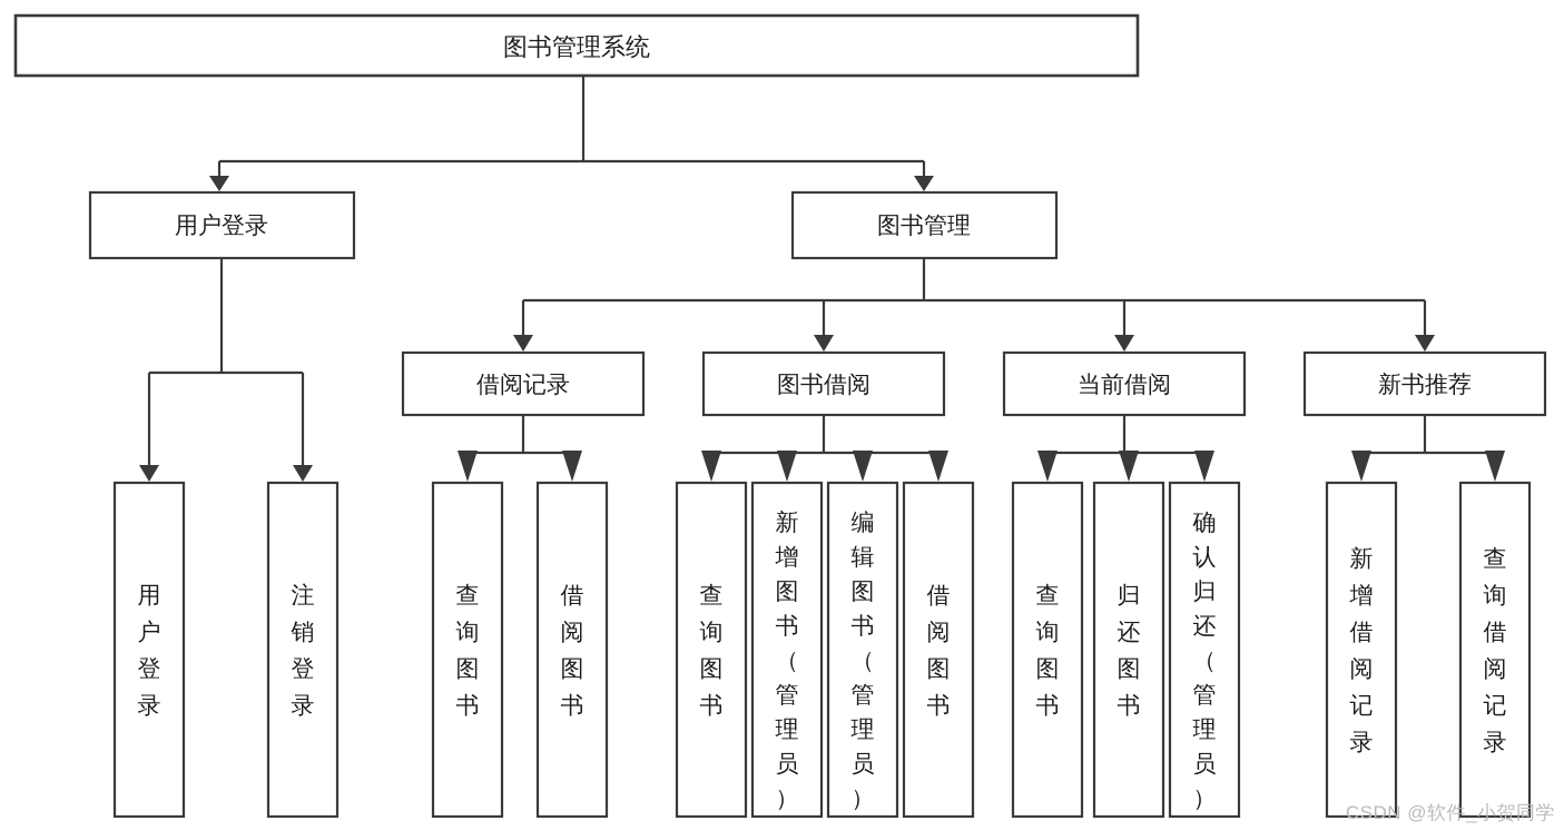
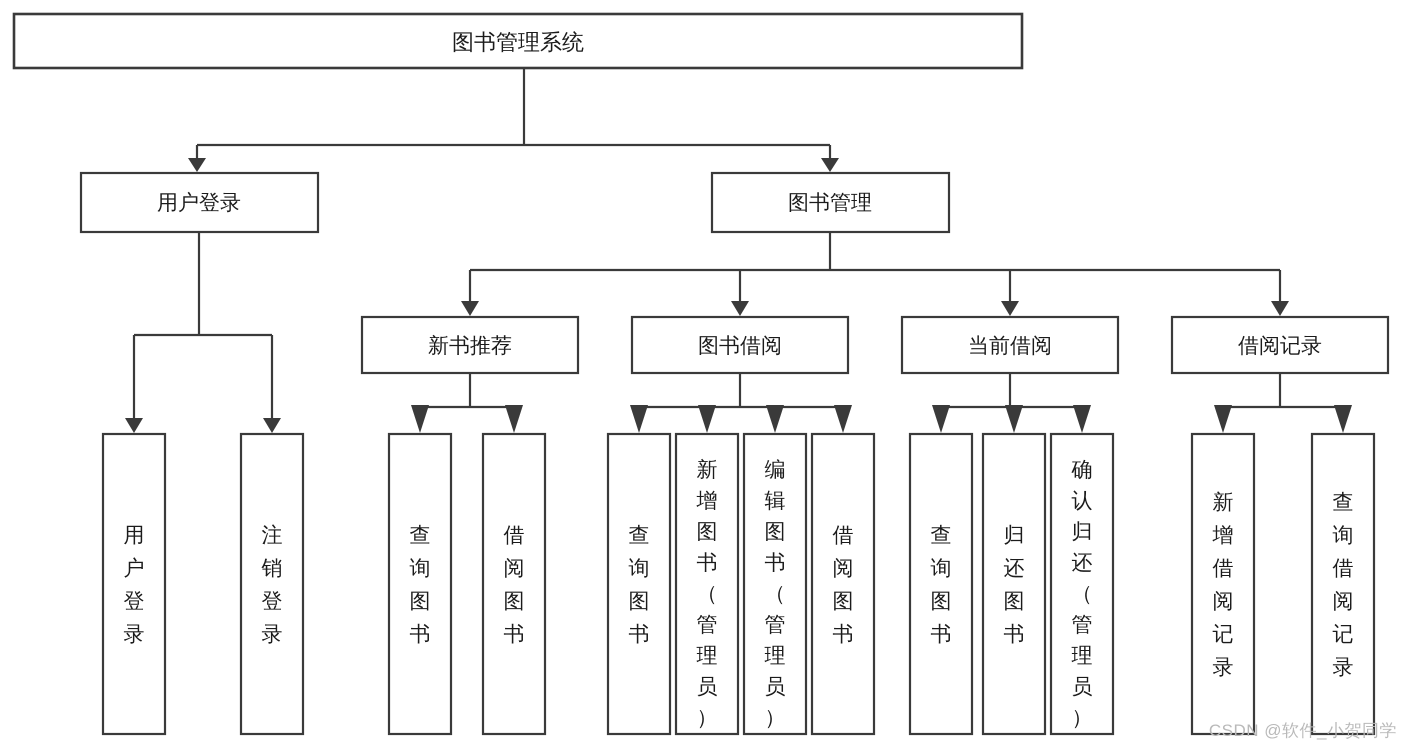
  图书管理系统
  用户登录
  图书管理
- 借阅记录
+ 新书推荐
  图书借阅
  当前借阅
- 新书推荐
+ 借阅记录
  用户登录
  注销登录
  查询图书
  借阅图书
  查询图书
  新增图书（管理员）
  编辑图书（管理员）
  借阅图书
  查询图书
  归还图书
  确认归还（管理员）
  新增借阅记录
  查询借阅记录
  CSDN @软件_小贺同学
